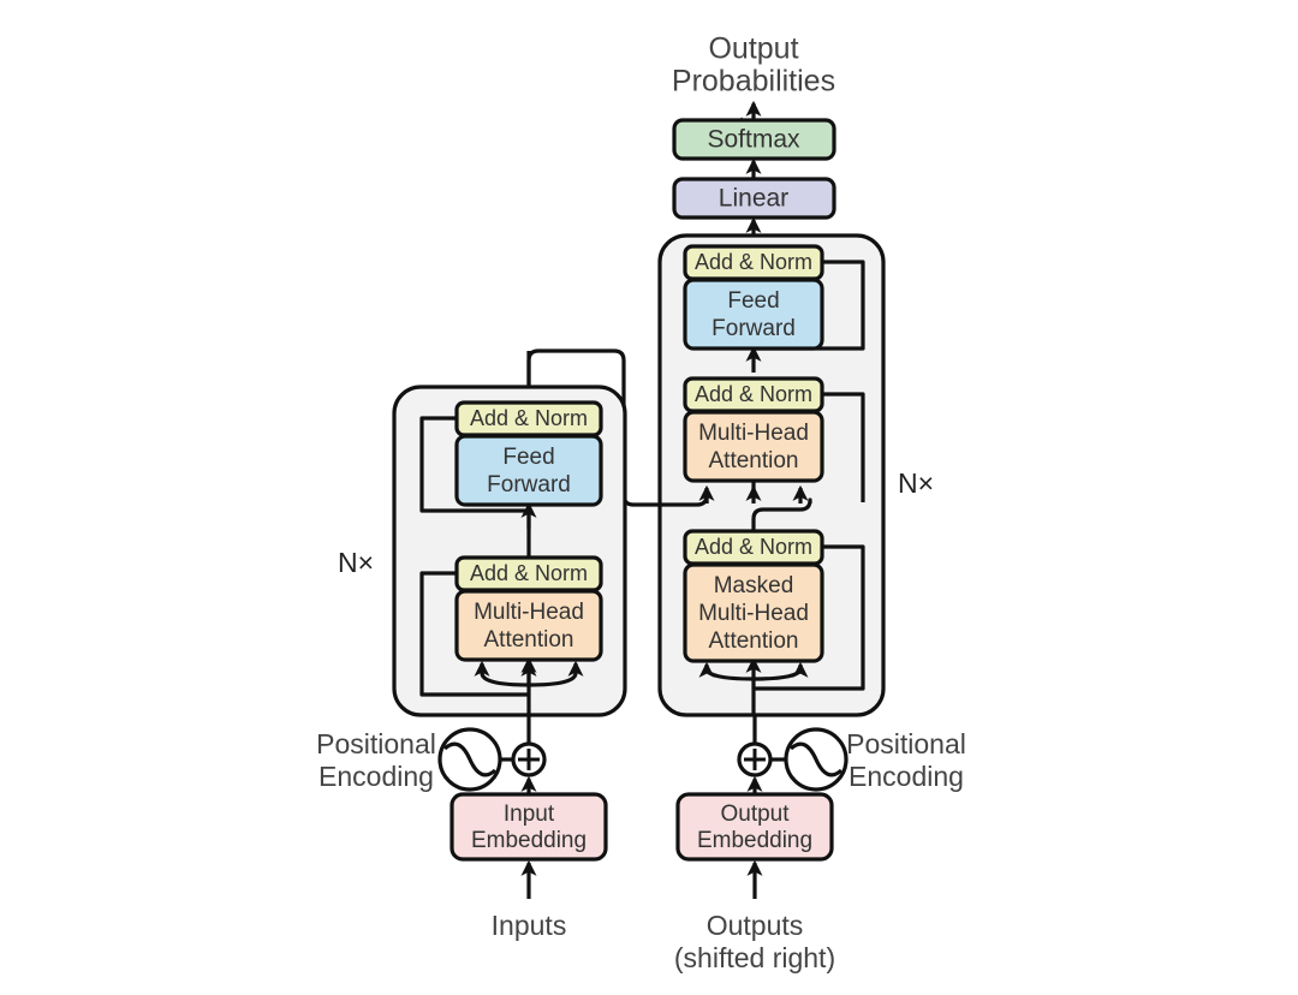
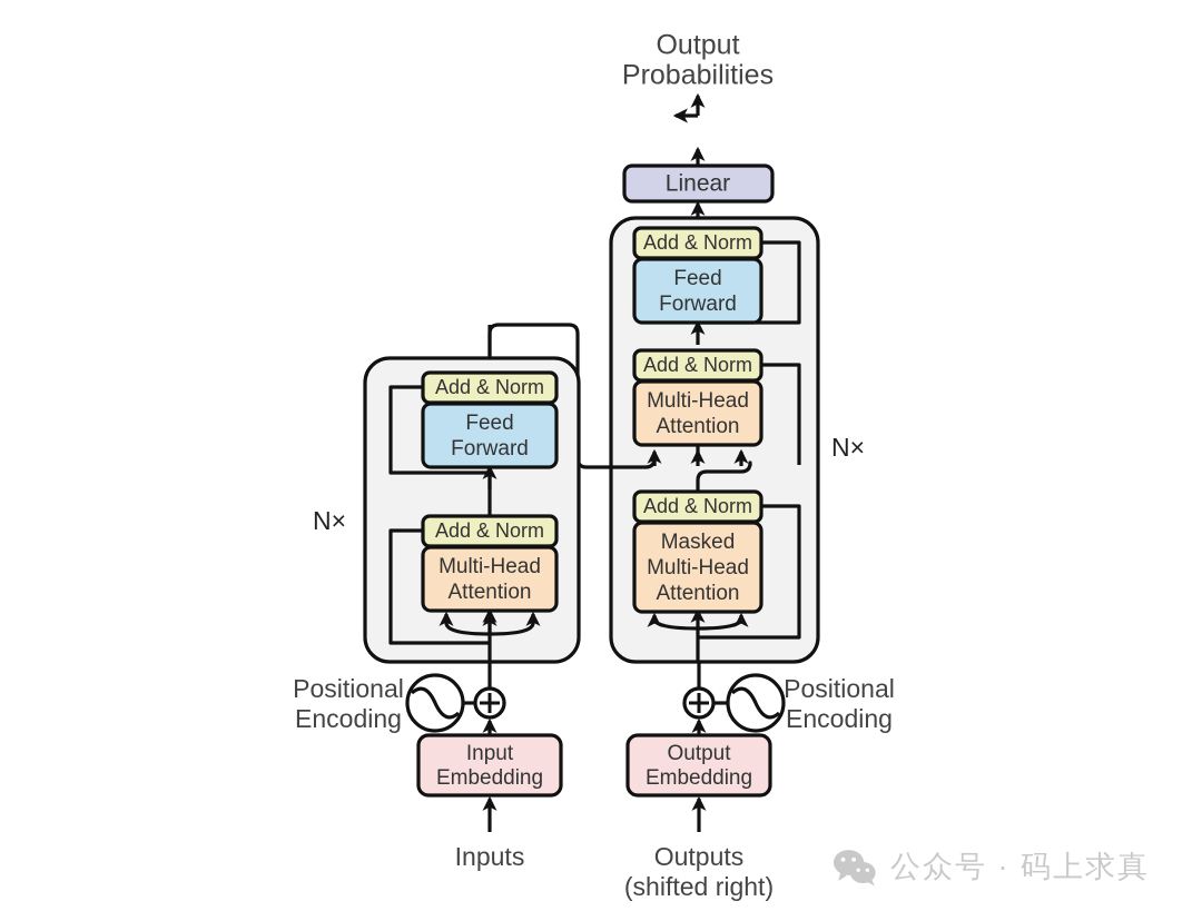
  Output
  Probabilities
- Softmax
  Linear
  Add & Norm
  Feed
  Forward
  Add & Norm
  Multi-Head
  Attention
  Add & Norm
  Masked
  Multi-Head
  Attention
  N×
  Add & Norm
  Feed
  Forward
  Add & Norm
  Multi-Head
  Attention
  N×
  Positional
  Encoding
  Input
  Embedding
  Inputs
  Positional
  Encoding
  Output
  Embedding
  Outputs
  (shifted right)
+ 公众号 · 码上求真
